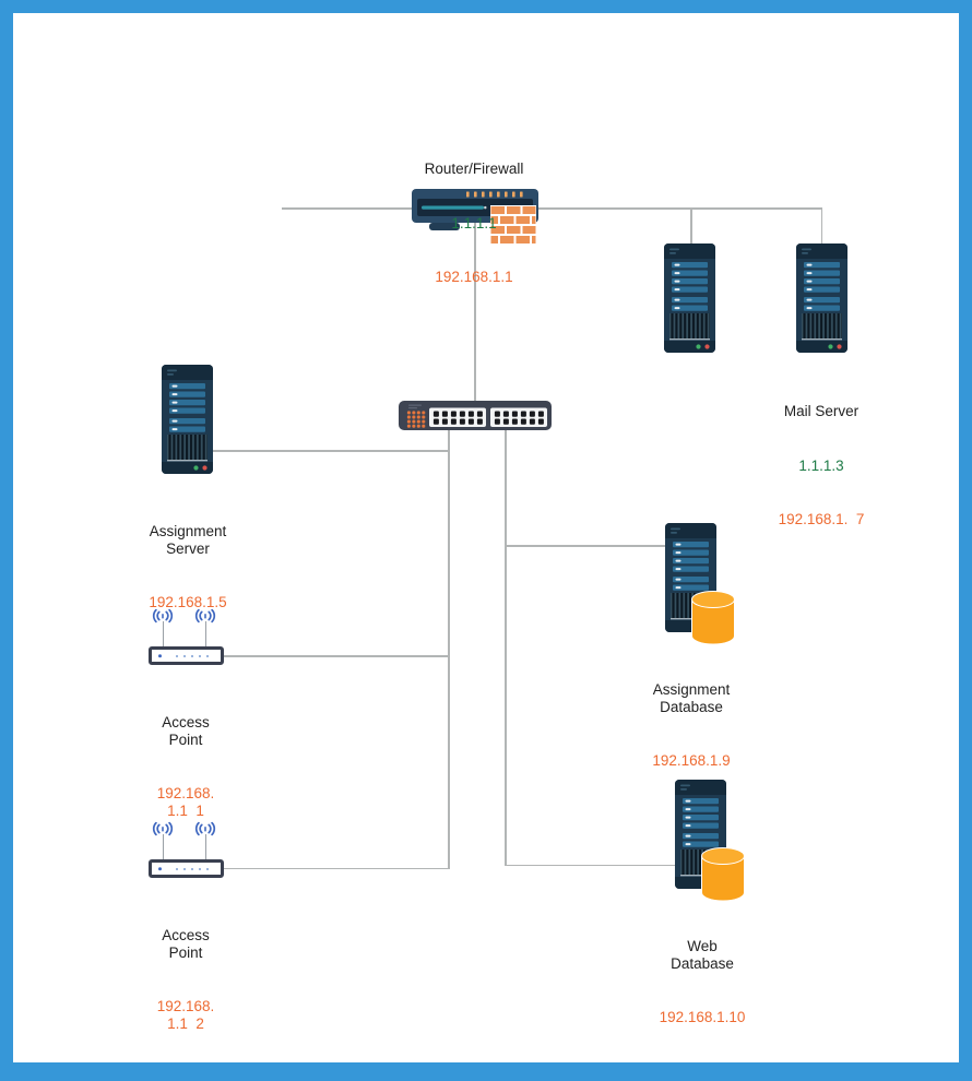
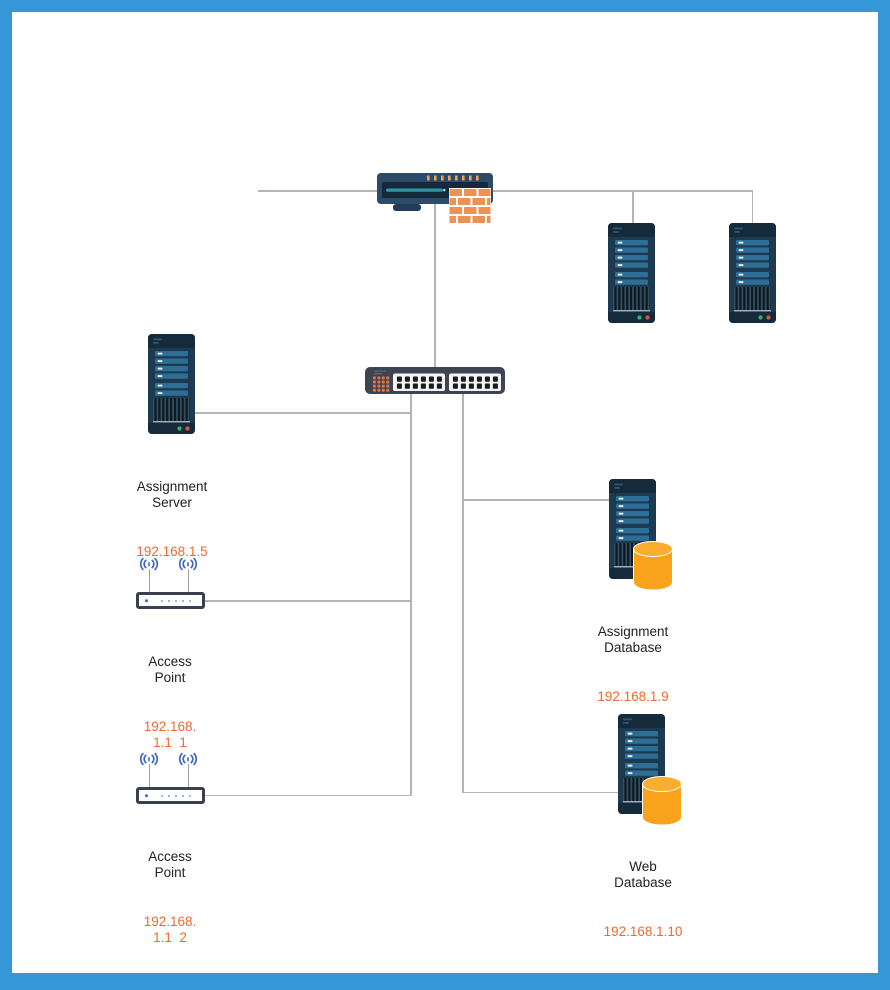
- Router/Firewall
- 1.1.1.1
- 192.168.1.1
- Mail Server
- 1.1.1.3
- 192.168.1. 7
  Assignment
  Server
  192.168.1.5
  Access
  Point
  192.168.
  1.1 1
  Access
  Point
  192.168.
  1.1 2
  Assignment
  Database
  192.168.1.9
  Web
  Database
  192.168.1.10
